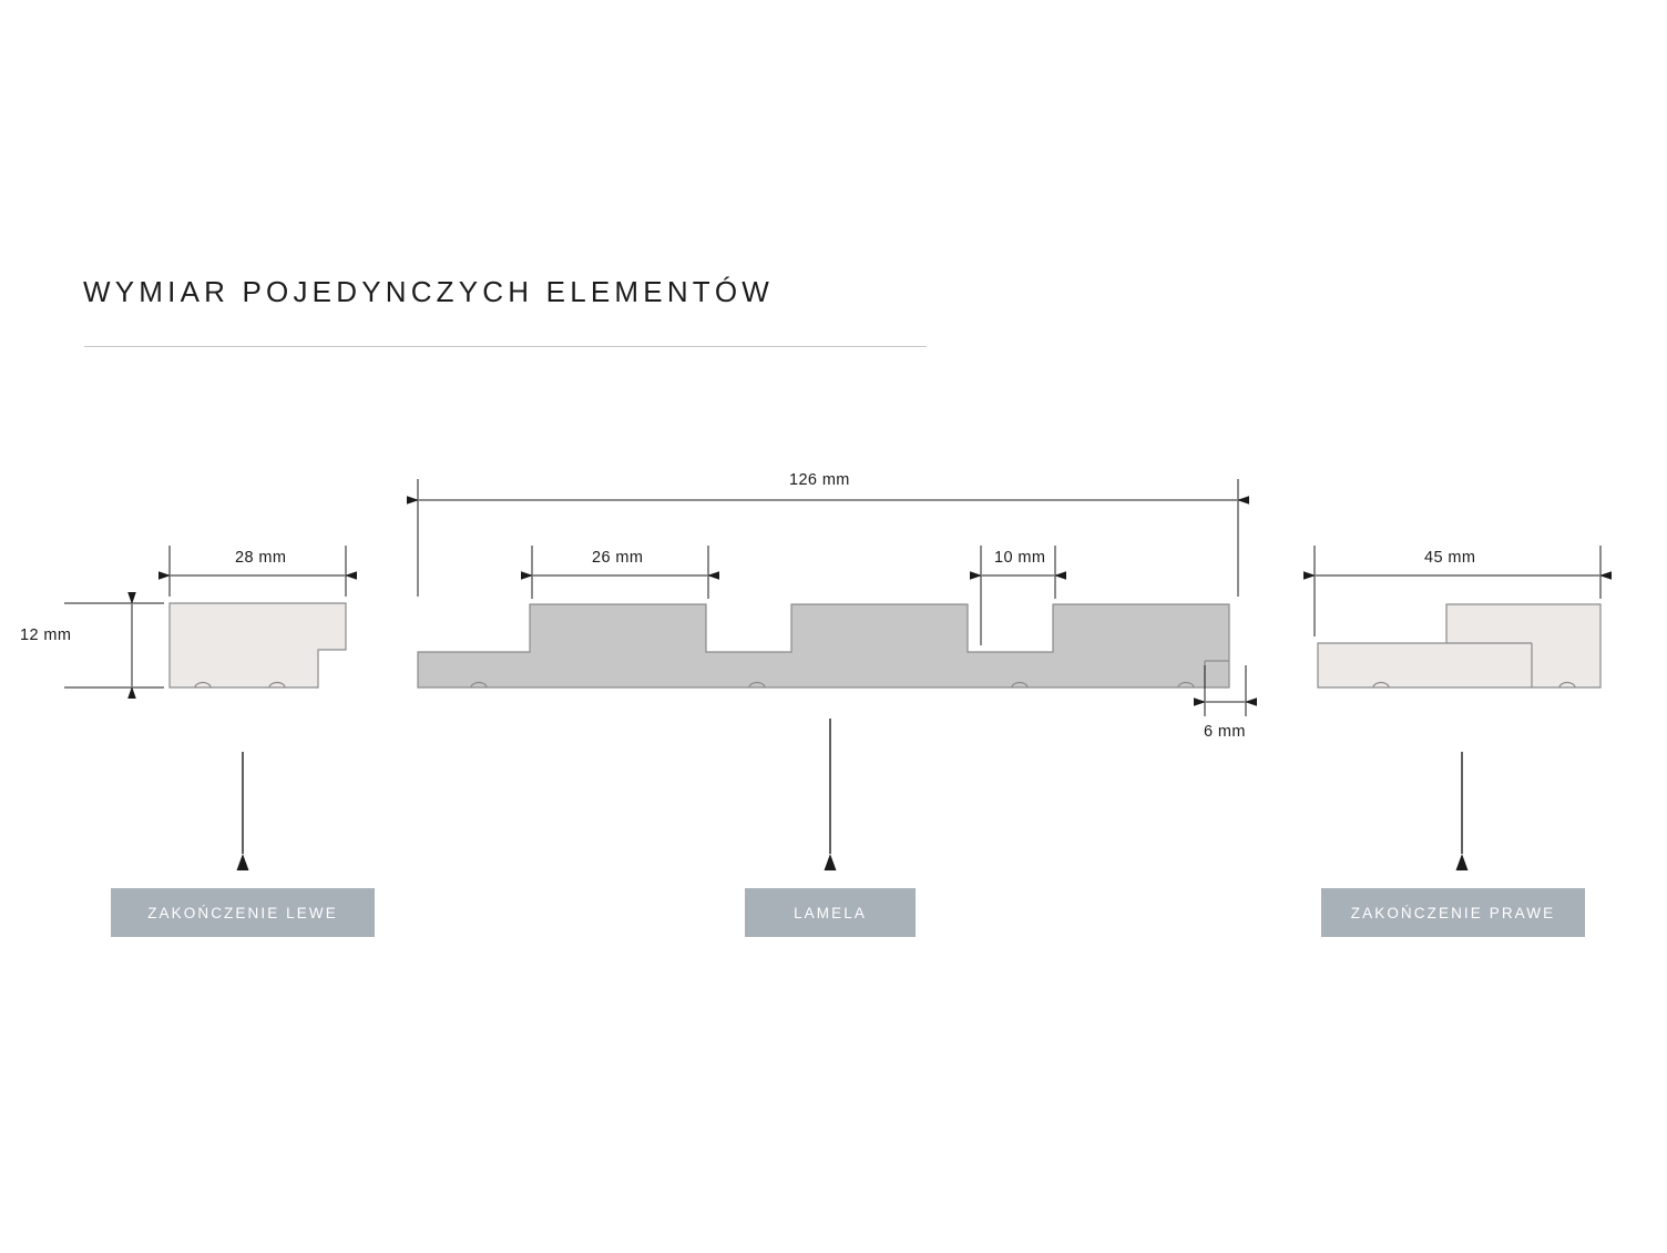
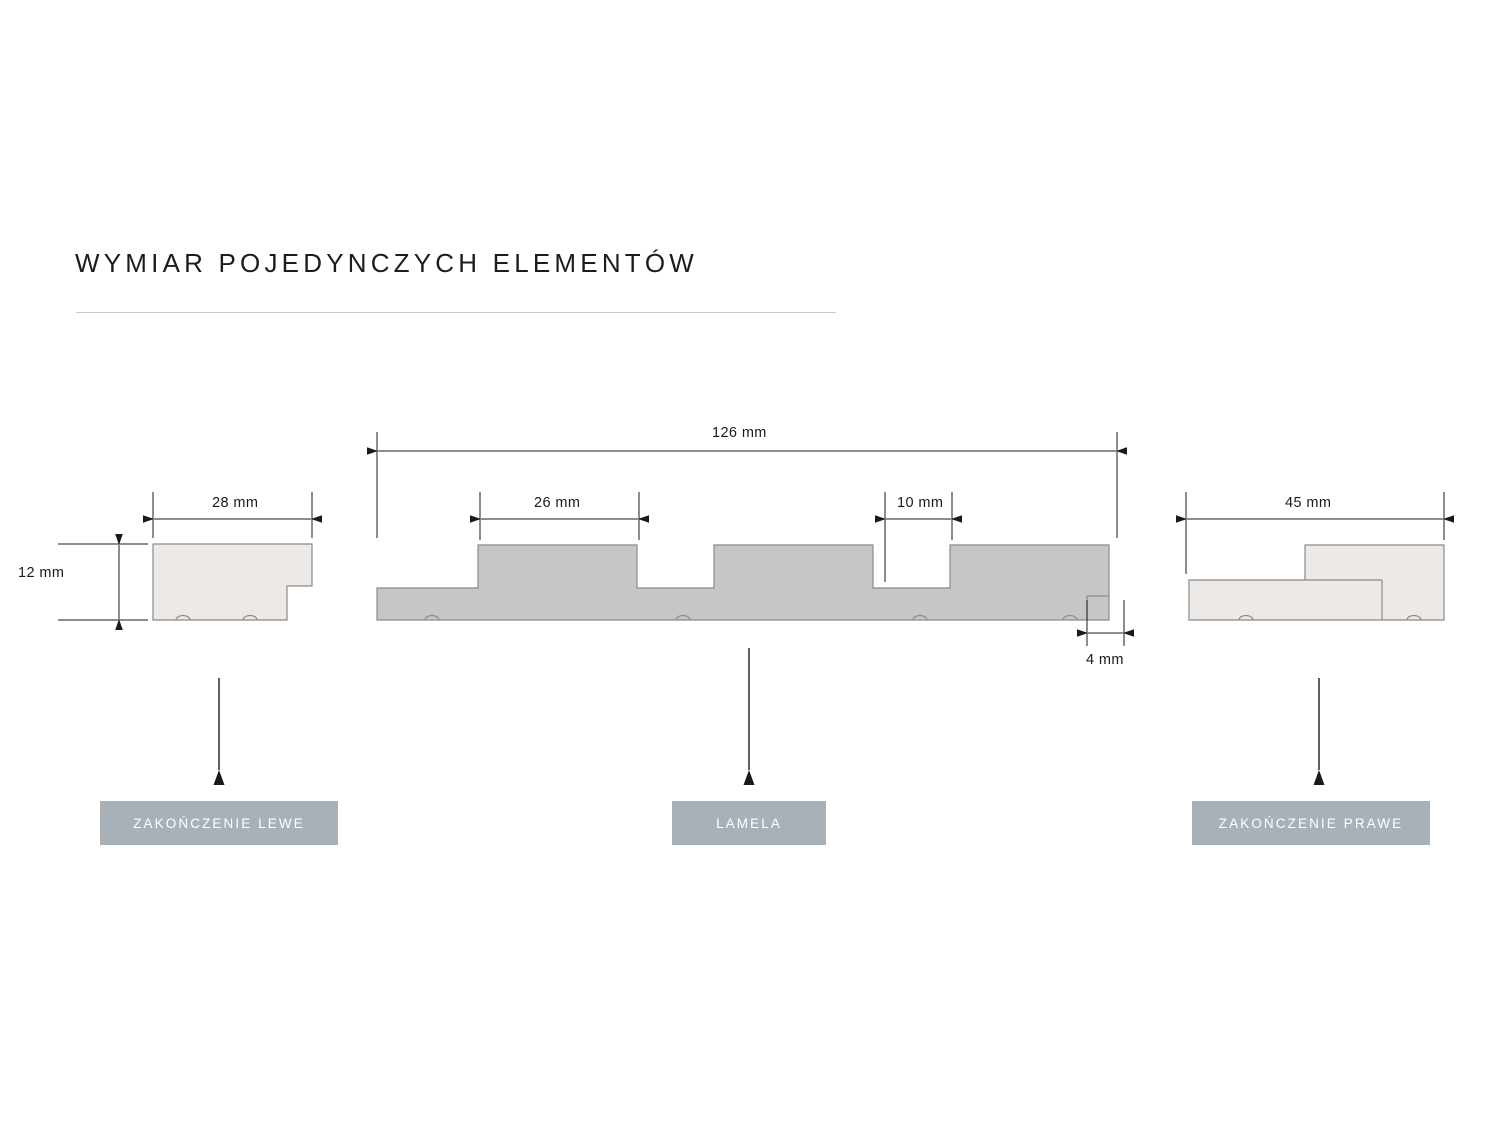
  WYMIAR POJEDYNCZYCH ELEMENTÓW
  28 mm
  12 mm
  126 mm
  26 mm
  10 mm
- 6 mm
+ 4 mm
  45 mm
  ZAKOŃCZENIE LEWE
  LAMELA
  ZAKOŃCZENIE PRAWE
